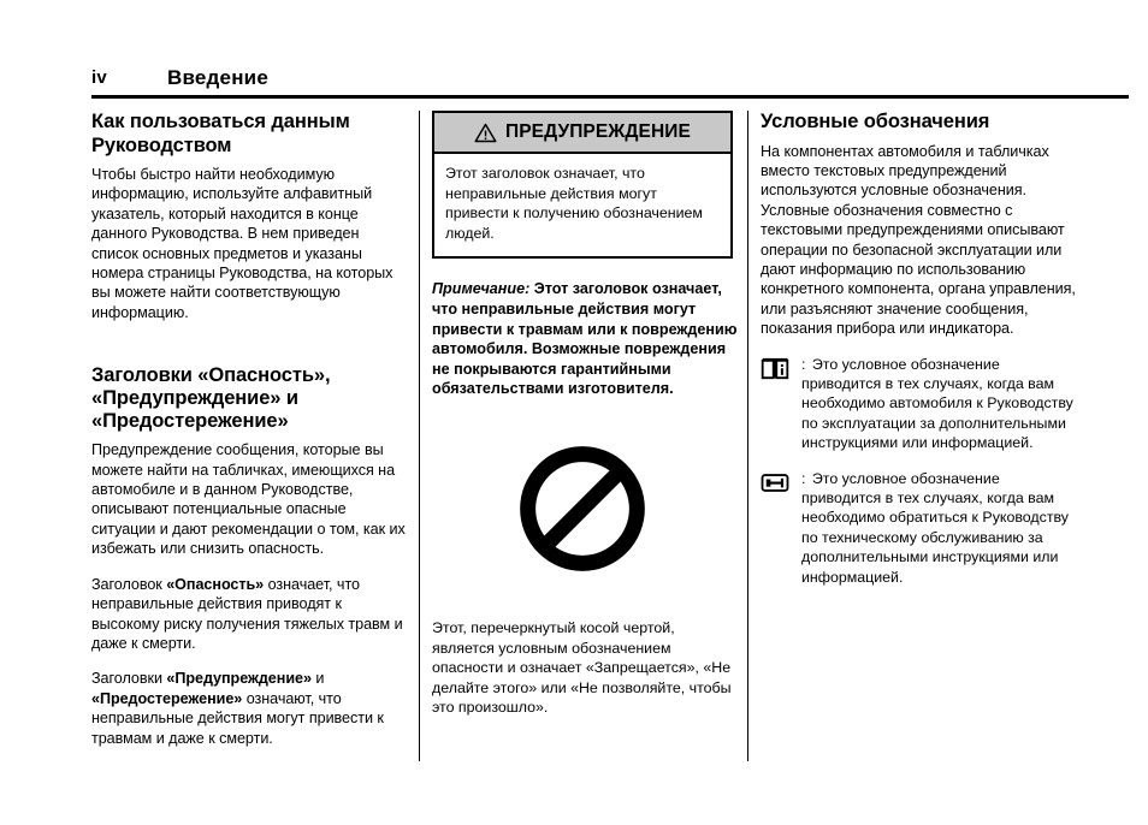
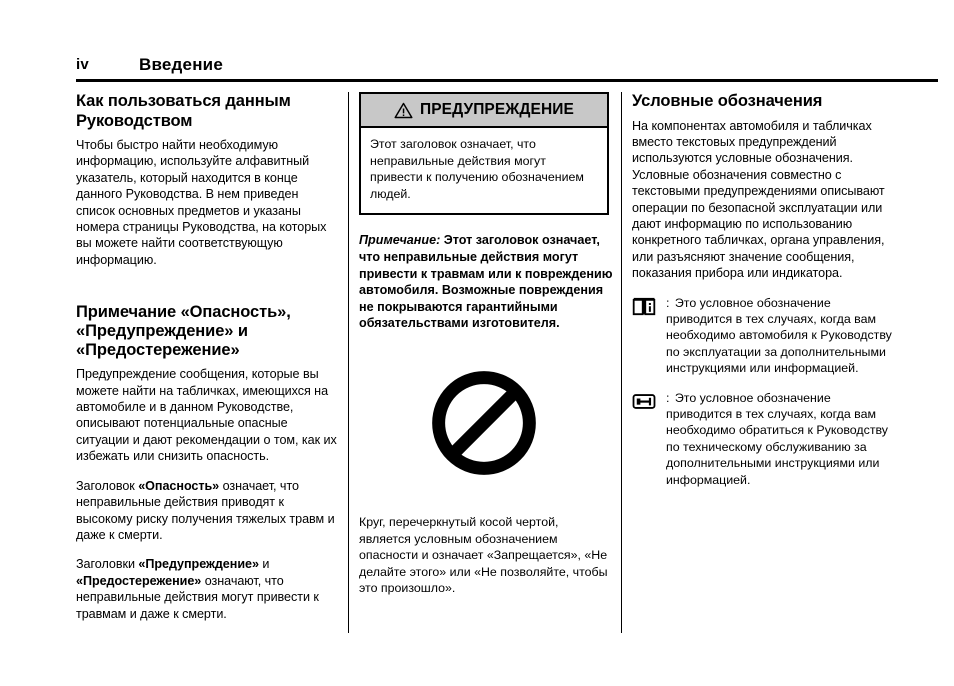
  iv
  Введение
  Как пользоваться данным Руководством
  Чтобы быстро найти необходимую информацию, используйте алфавитный указатель, который находится в конце данного Руководства. В нем приведен список основных предметов и указаны номера страницы Руководства, на которых вы можете найти соответствующую информацию.
- Заголовки «Опасность», «Предупреждение» и «Предостережение»
+ Примечание «Опасность», «Предупреждение» и «Предостережение»
  Предупреждение сообщения, которые вы можете найти на табличках, имеющихся на автомобиле и в данном Руководстве, описывают потенциальные опасные ситуации и дают рекомендации о том, как их избежать или снизить опасность.
  Заголовок «Опасность» означает, что неправильные действия приводят к высокому риску получения тяжелых травм и даже к смерти.
  Заголовки «Предупреждение» и «Предостережение» означают, что неправильные действия могут привести к травмам и даже к смерти.
  ПРЕДУПРЕЖДЕНИЕ
  Этот заголовок означает, что неправиль­ные действия могут привести к получению обозначением людей.
  Примечание: Этот заголовок означает, что неправильные действия могут привести к травмам или к повреждению автомобиля. Возможные повреждения не покрываются гарантийными обязательствами изготовителя.
- Этот, перечеркнутый косой чертой, является условным обозначением опасности и означает «Запрещается», «Не делайте этого» или «Не позволяйте, чтобы это произошло».
+ Круг, перечеркнутый косой чертой, является условным обозначением опасности и означает «Запрещается», «Не делайте этого» или «Не позволяйте, чтобы это произошло».
  Условные обозначения
- На компонентах автомобиля и табличках вместо текстовых предупреждений используются условные обозначения. Условные обозначения совместно с текстовыми предупреждениями описывают операции по безопасной эксплуатации или дают информацию по использованию конкретного компонента, органа управления, или разъясняют значение сообщения, показания прибора или индикатора.
+ На компонентах автомобиля и табличках вместо текстовых предупреждений используются условные обозначения. Условные обозначения совместно с текстовыми предупреждениями описывают операции по безопасной эксплуатации или дают информацию по использованию конкретного табличках, органа управления, или разъясняют значение сообщения, показания прибора или индикатора.
  : Это условное обозначение приводится в тех случаях, когда вам необходимо автомобиля к Руководству по эксплуатации за дополнительными инструкциями или информацией.
  : Это условное обозначение приводится в тех случаях, когда вам необходимо обратиться к Руководству по техническому обслуживанию за дополнительными инструкциями или информацией.
